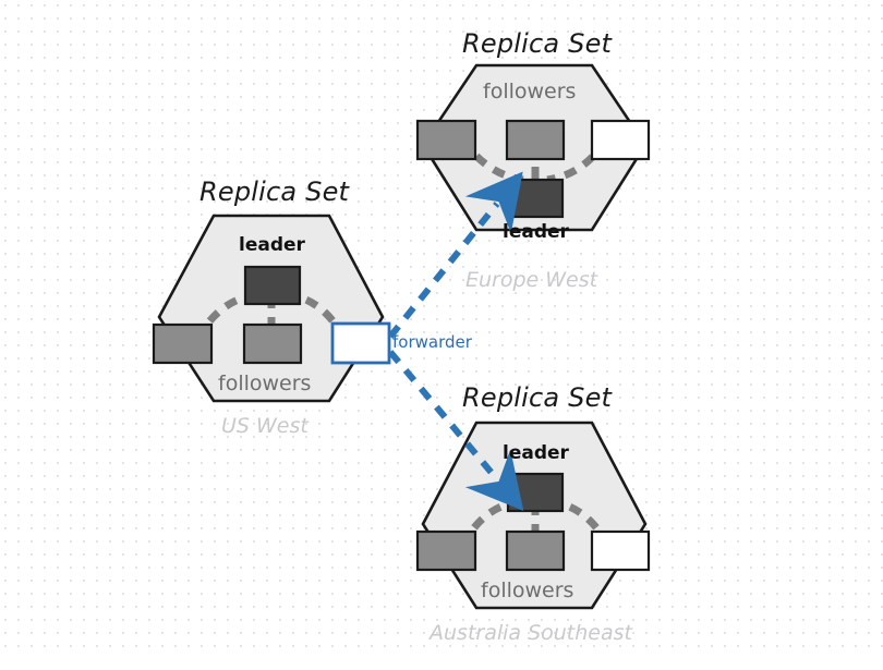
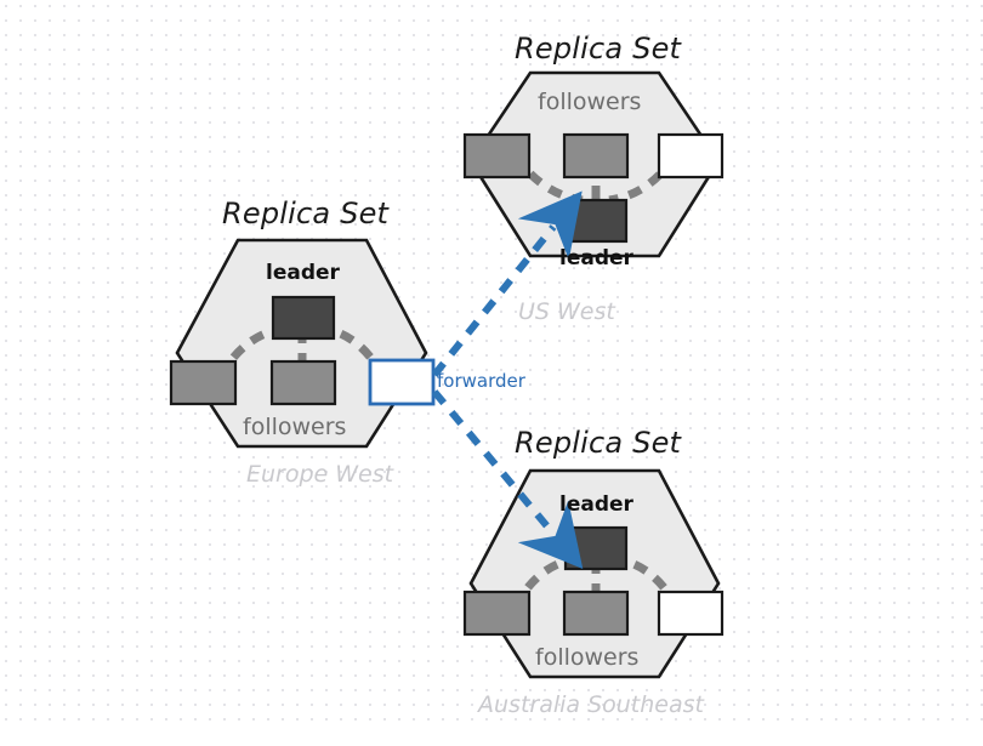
  Replica Set
  leader
  followers
- US West
+ Europe West
  forwarder
  Replica Set
  followers
  leader
- Europe West
+ US West
  Replica Set
  leader
  followers
  Australia Southeast
